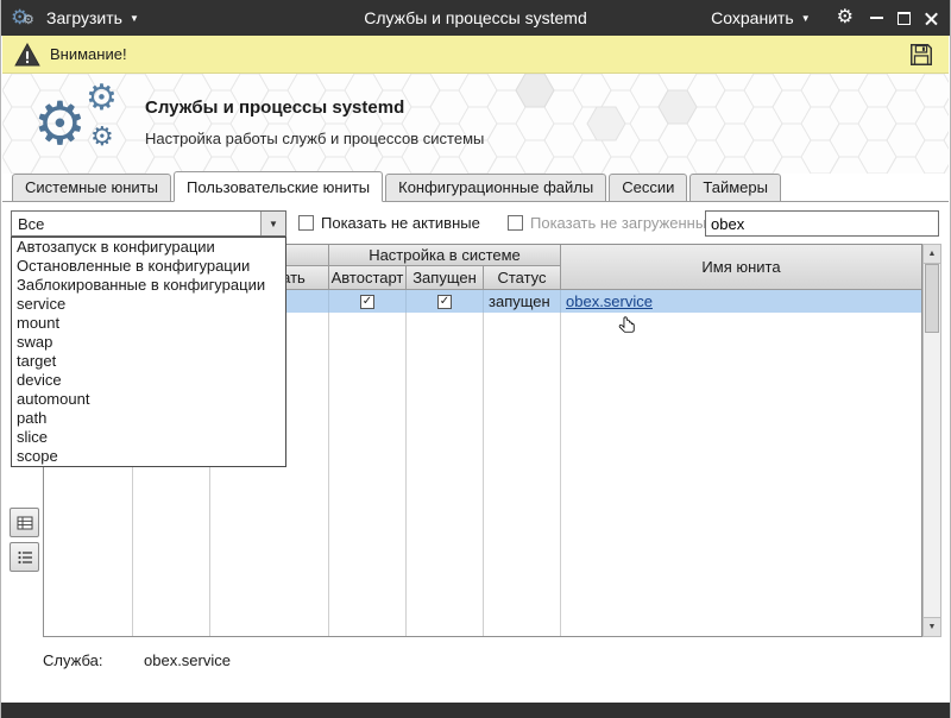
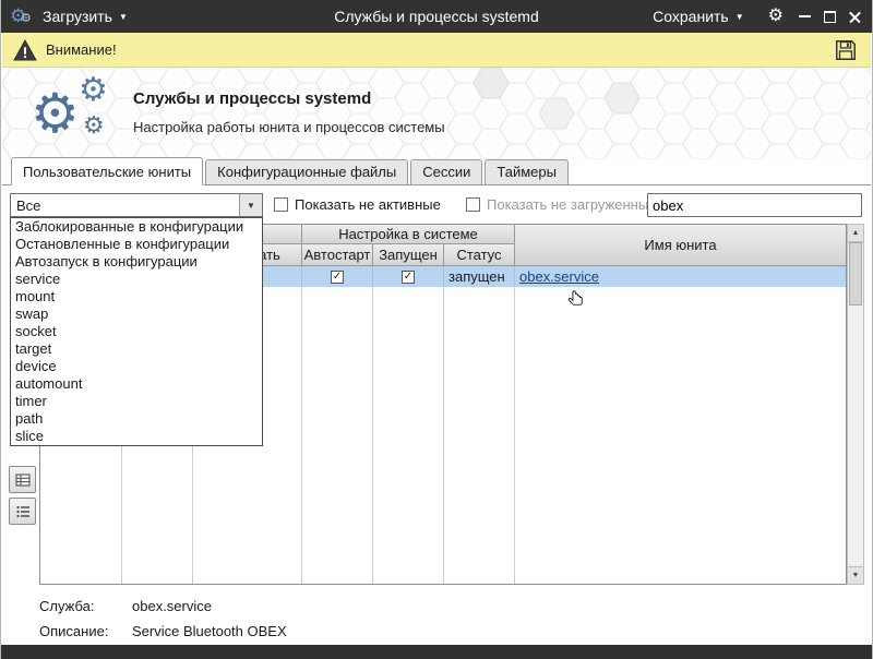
  ⚙
  ⚙
  Загрузить
  ▼
  Службы и процессы systemd
  Сохранить
  ▼
  ⚙
  Внимание!
  ⚙
  ⚙
  ⚙
  Службы и процессы systemd
- Настройка работы служб и процессов системы
+ Настройка работы юнита и процессов системы
- Системные юниты
  Пользовательские юниты
  Конфигурационные файлы
  Сессии
  Таймеры
  Все
  ▼
  Показать не активные
  Показать не загруженны
  obex
  Имя юнита
  Настройка в системе
  Автостарт
  Запущен
  Статус
  ✓
  ✓
  запущен
  obex.service
- Автозапуск в конфигурации
+ Заблокированные в конфигурации
  Остановленные в конфигурации
- Заблокированные в конфигурации
+ Автозапуск в конфигурации
  service
  mount
  swap
+ socket
  target
  device
  automount
+ timer
  path
  slice
- scope
  Служба:
  obex.service
+ Описание:
+ Service Bluetooth OBEX
